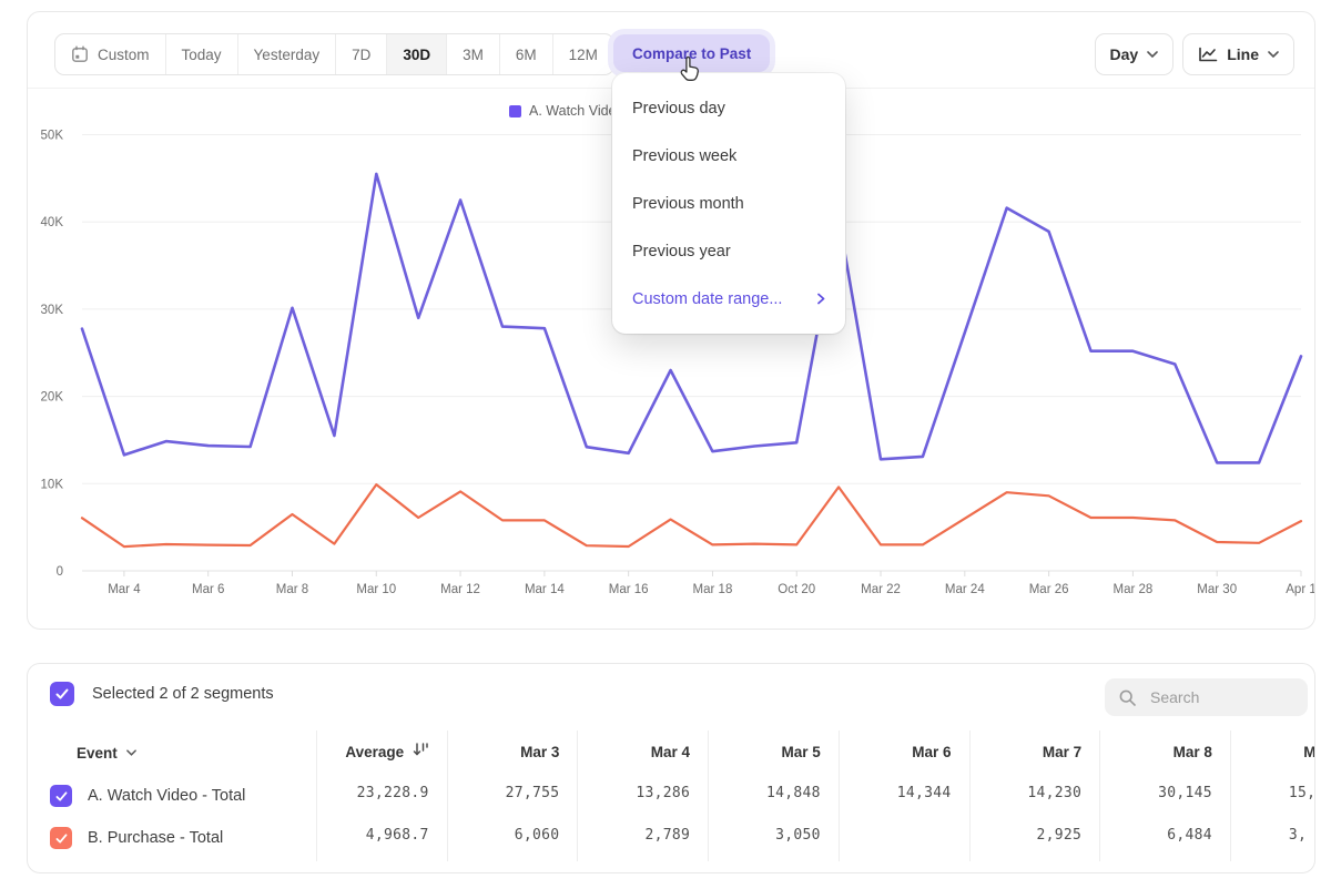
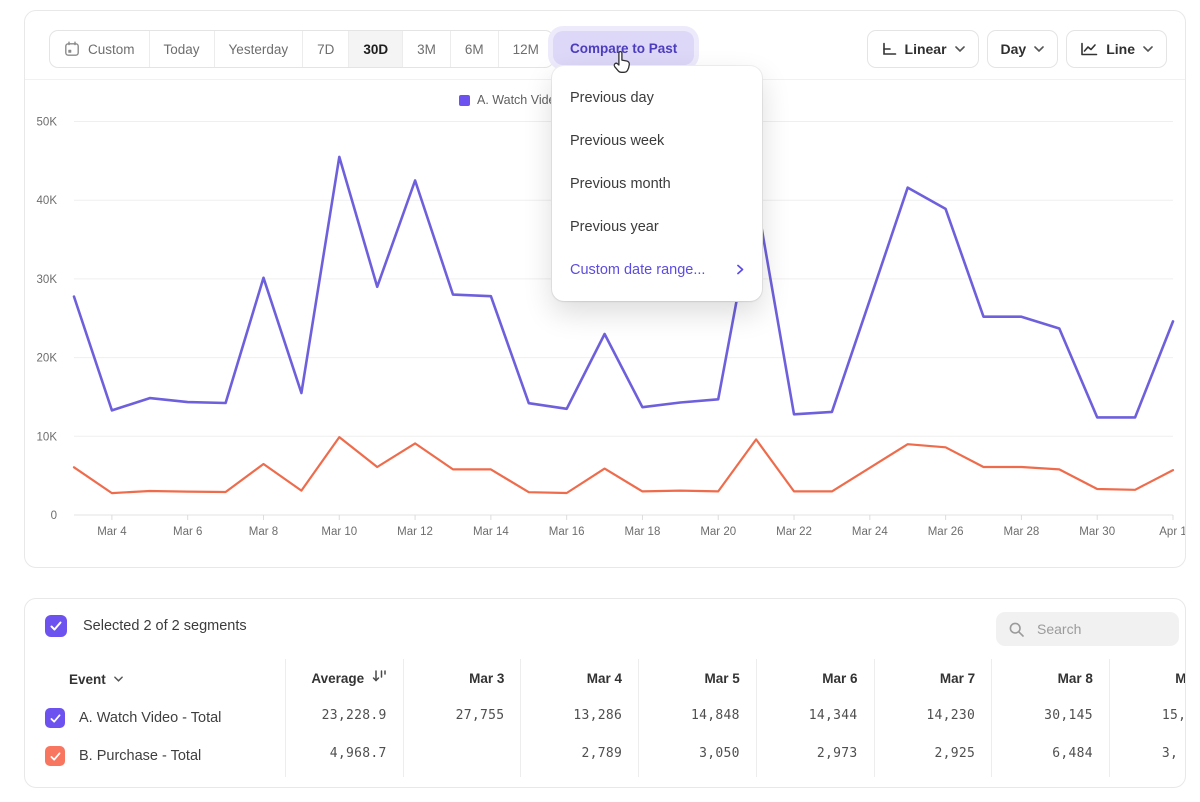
  Custom
  Today
  Yesterday
  7D
  30D
  3M
  6M
  12M
  Compare to Past
+ Linear
  Day
  Line
  0
  10K
  20K
  30K
  40K
  50K
  Mar 4
  Mar 6
  Mar 8
  Mar 10
  Mar 12
  Mar 14
  Mar 16
  Mar 18
- Oct 20
+ Mar 20
  Mar 22
  Mar 24
  Mar 26
  Mar 28
  Mar 30
  Apr 1
  A. Watch Vid
  Previous day
  Previous week
  Previous month
  Previous year
  Custom date range...
  Selected 2 of 2 segments
  Search
  Event
  A. Watch Video - Total
  B. Purchase - Total
  Average
  23,228.9
  4,968.7
  Mar 3
  27,755
- 6,060
  Mar 4
  13,286
  2,789
  Mar 5
  14,848
  3,050
  Mar 6
  14,344
+ 2,973
  Mar 7
  14,230
  2,925
  Mar 8
  30,145
  6,484
  15,
  3,
